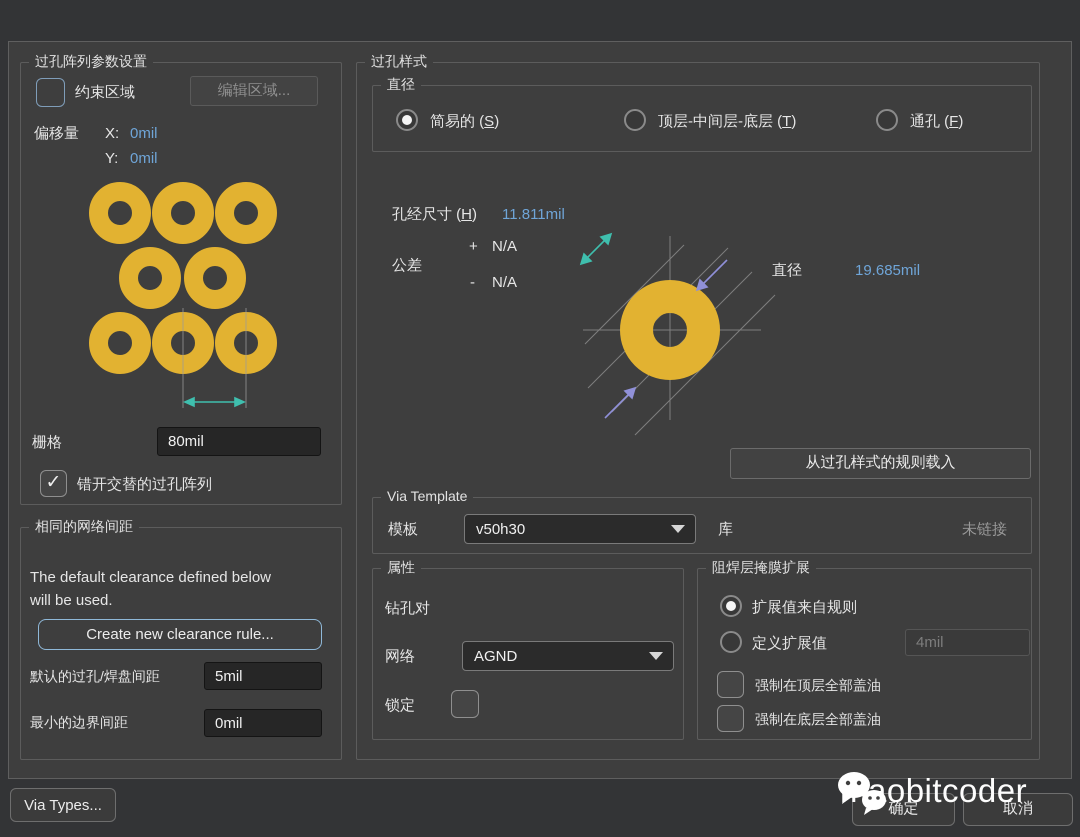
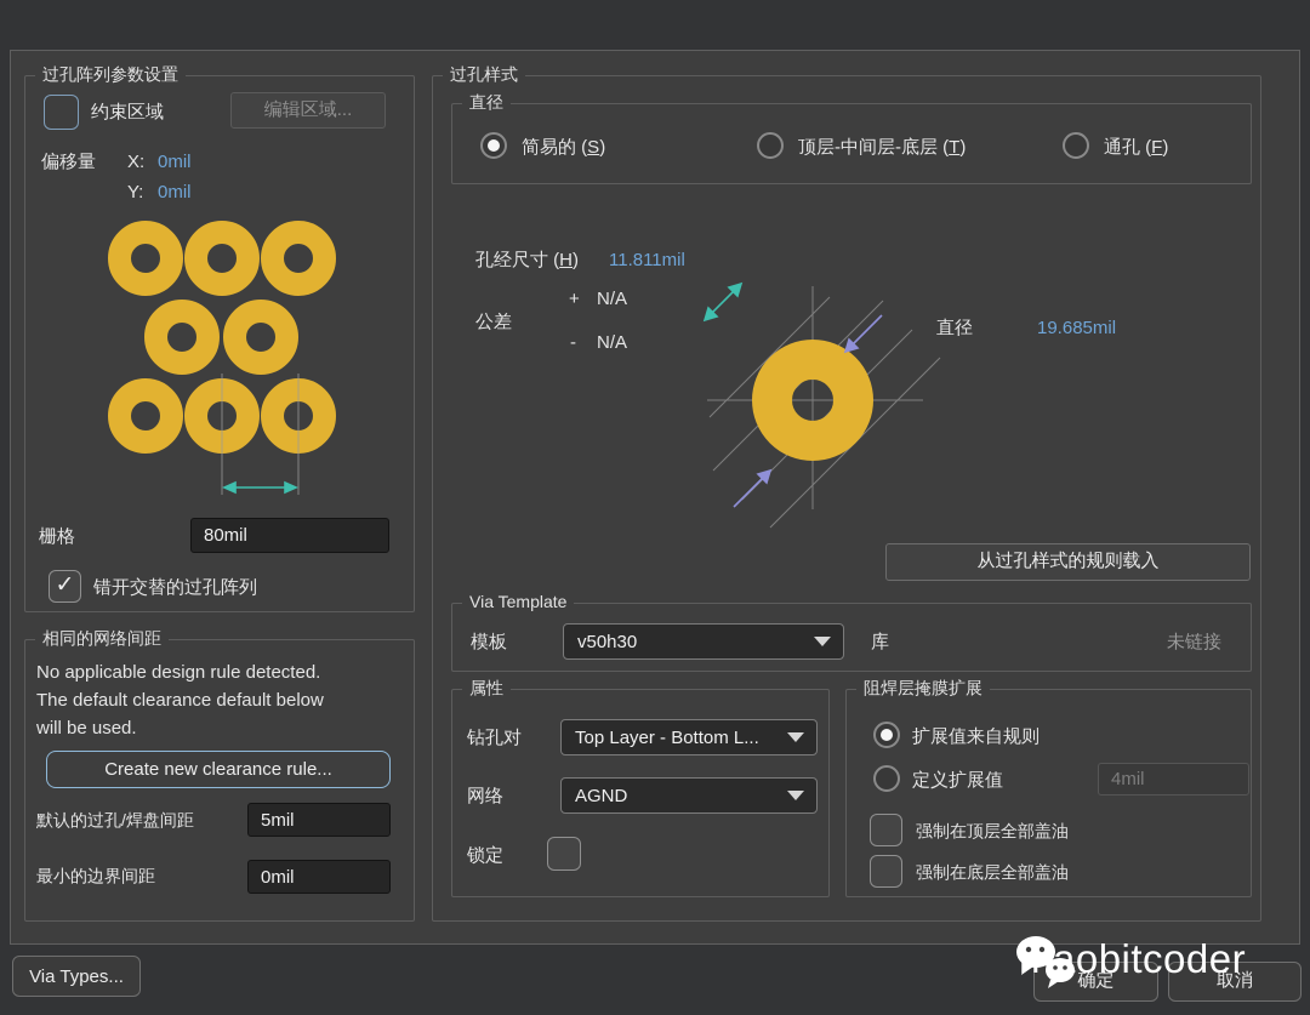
  过孔阵列参数设置
  约束区域
  编辑区域...
  偏移量
  X:
  0mil
  Y:
  0mil
  栅格
  80mil
  ✓
  错开交替的过孔阵列
  相同的网络间距
+ No applicable design rule detected.
- The default clearance defined below
+ The default clearance default below
  will be used.
  Create new clearance rule...
  默认的过孔/焊盘间距
  5mil
  最小的边界间距
  0mil
  过孔样式
  直径
  简易的 (S)
  顶层-中间层-底层 (T)
  通孔 (F)
  孔经尺寸 (H)
  11.811mil
  公差
  +
  N/A
  -
  N/A
  直径
  19.685mil
  从过孔样式的规则载入
  Via Template
  模板
  v50h30
  库
  未链接
  属性
  钻孔对
+ Top Layer - Bottom L...
  网络
  AGND
  锁定
  阻焊层掩膜扩展
  扩展值来自规则
  定义扩展值
  4mil
  强制在顶层全部盖油
  强制在底层全部盖油
  Via Types...
  确定
  取消
  obitcoder
